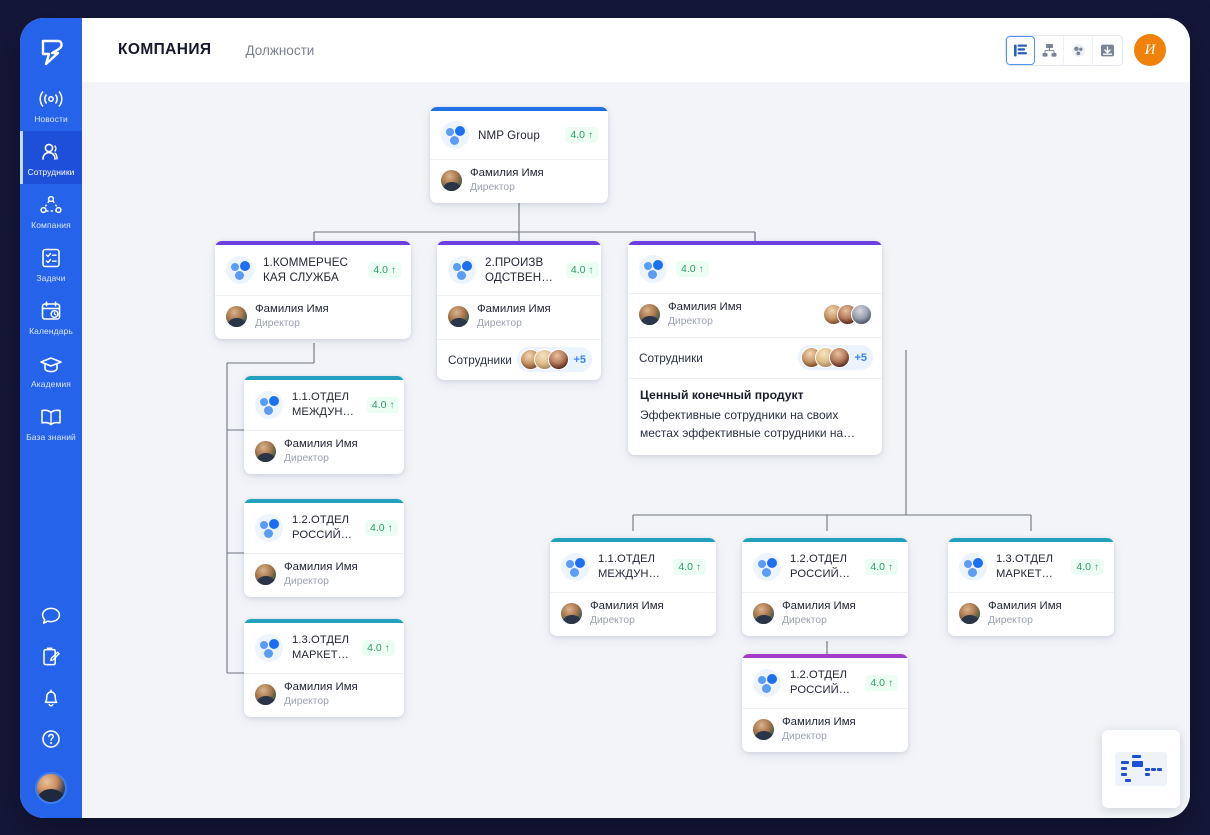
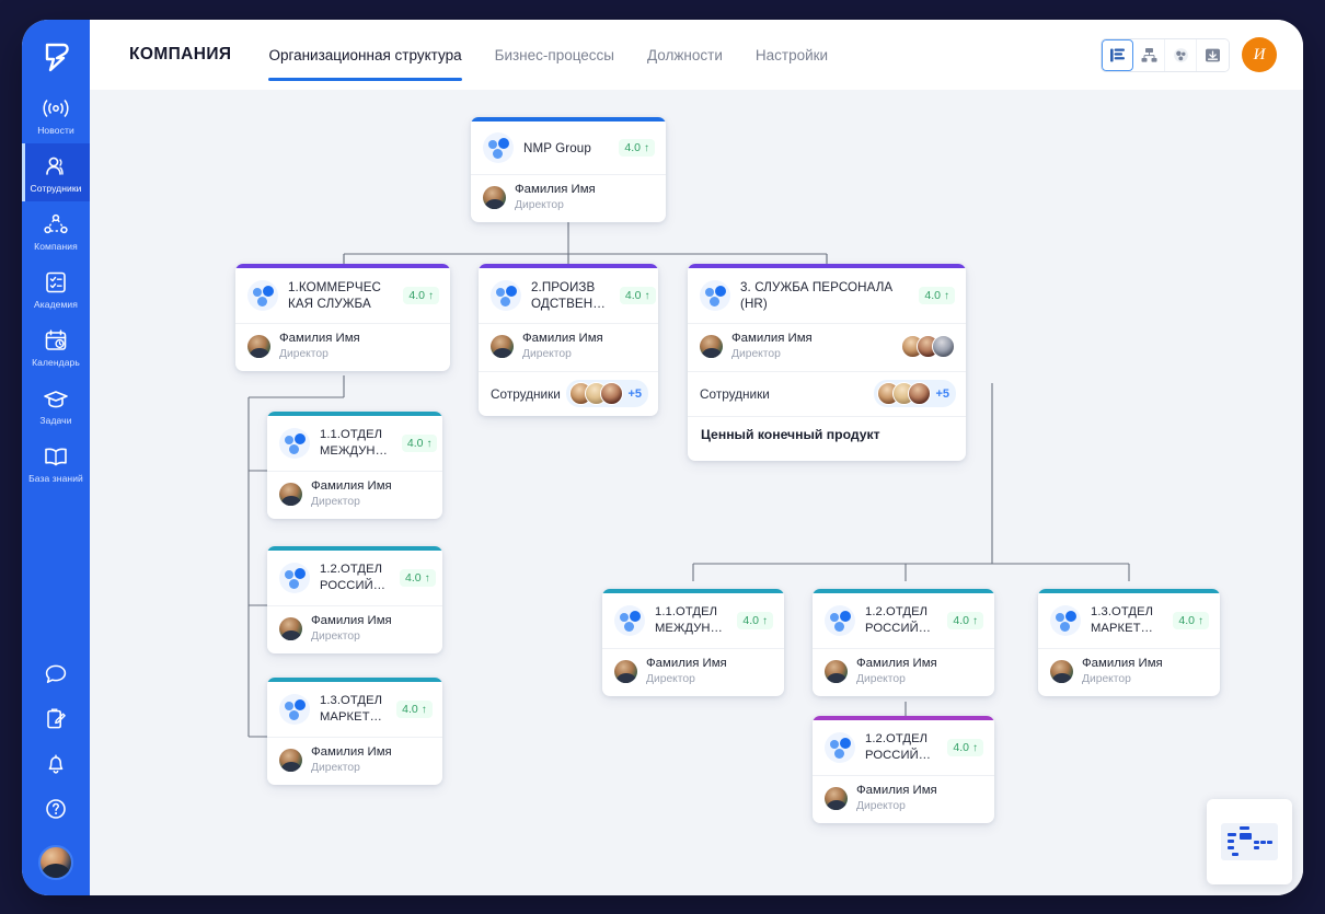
  Новости
  Сотрудники
  Компания
- Задачи
+ Академия
  Календарь
- Академия
+ Задачи
  База знаний
  КОМПАНИЯ
+ Организационная структура
+ Бизнес-процессы
  Должности
+ Настройки
  И
  NMP Group
  4.0
  ↑
  Фамилия Имя
  Директор
  1.КОММЕРЧЕС КАЯ СЛУЖБА
  4.0
  ↑
  Фамилия Имя
  Директор
  2.ПРОИЗВ ОДСТВЕН…
  4.0
  ↑
  Фамилия Имя
  Директор
  Сотрудники
  +5
+ 3. СЛУЖБА ПЕРСОНАЛА (HR)
  4.0
  ↑
  Фамилия Имя
  Директор
  Сотрудники
  +5
  Ценный конечный продукт
- Эффективные сотрудники на своих местах эффективные сотрудники на…
  1.1.ОТДЕЛ МЕЖДУН…
  4.0
  ↑
  Фамилия Имя
  Директор
  1.2.ОТДЕЛ РОССИЙ…
  4.0
  ↑
  Фамилия Имя
  Директор
  1.3.ОТДЕЛ МАРКЕТ…
  4.0
  ↑
  Фамилия Имя
  Директор
  1.1.ОТДЕЛ МЕЖДУН…
  4.0
  ↑
  Фамилия Имя
  Директор
  1.2.ОТДЕЛ РОССИЙ…
  4.0
  ↑
  Фамилия Имя
  Директор
  1.3.ОТДЕЛ МАРКЕТ…
  4.0
  ↑
  Фамилия Имя
  Директор
  1.2.ОТДЕЛ РОССИЙ…
  4.0
  ↑
  Фамилия Имя
  Директор
